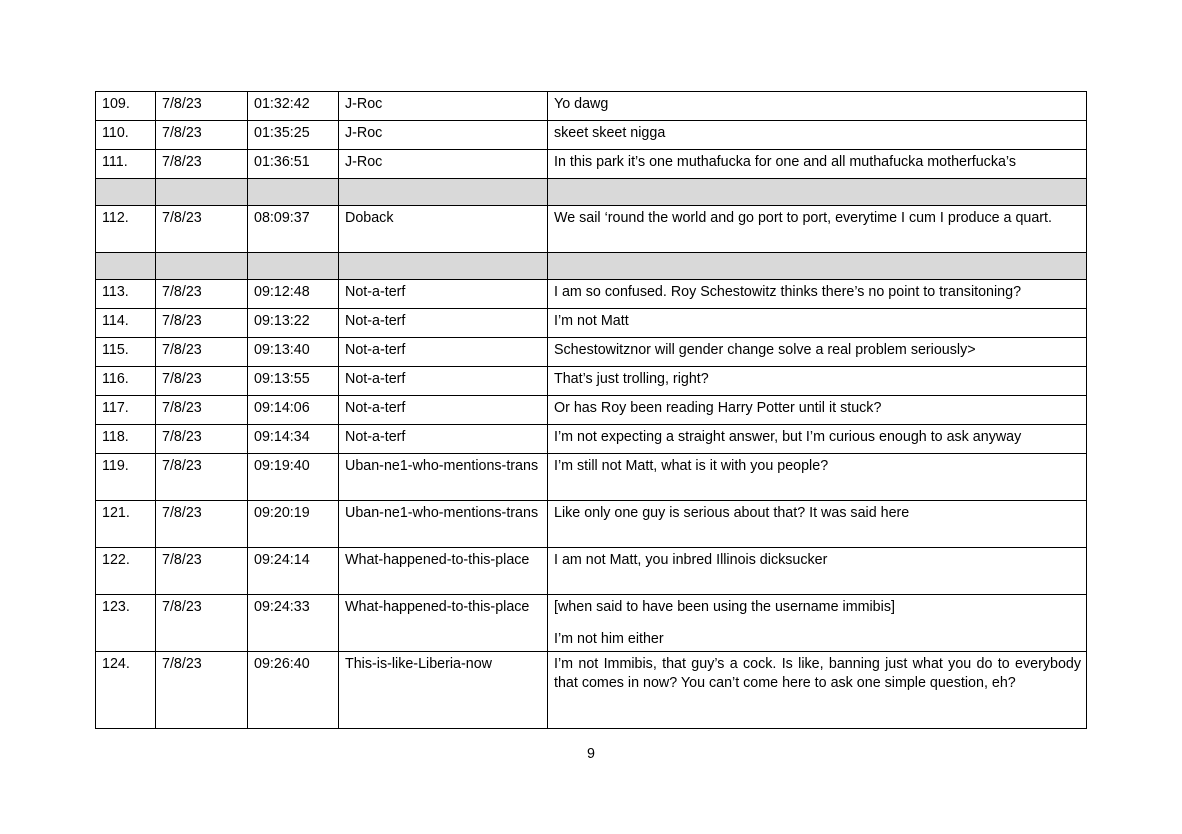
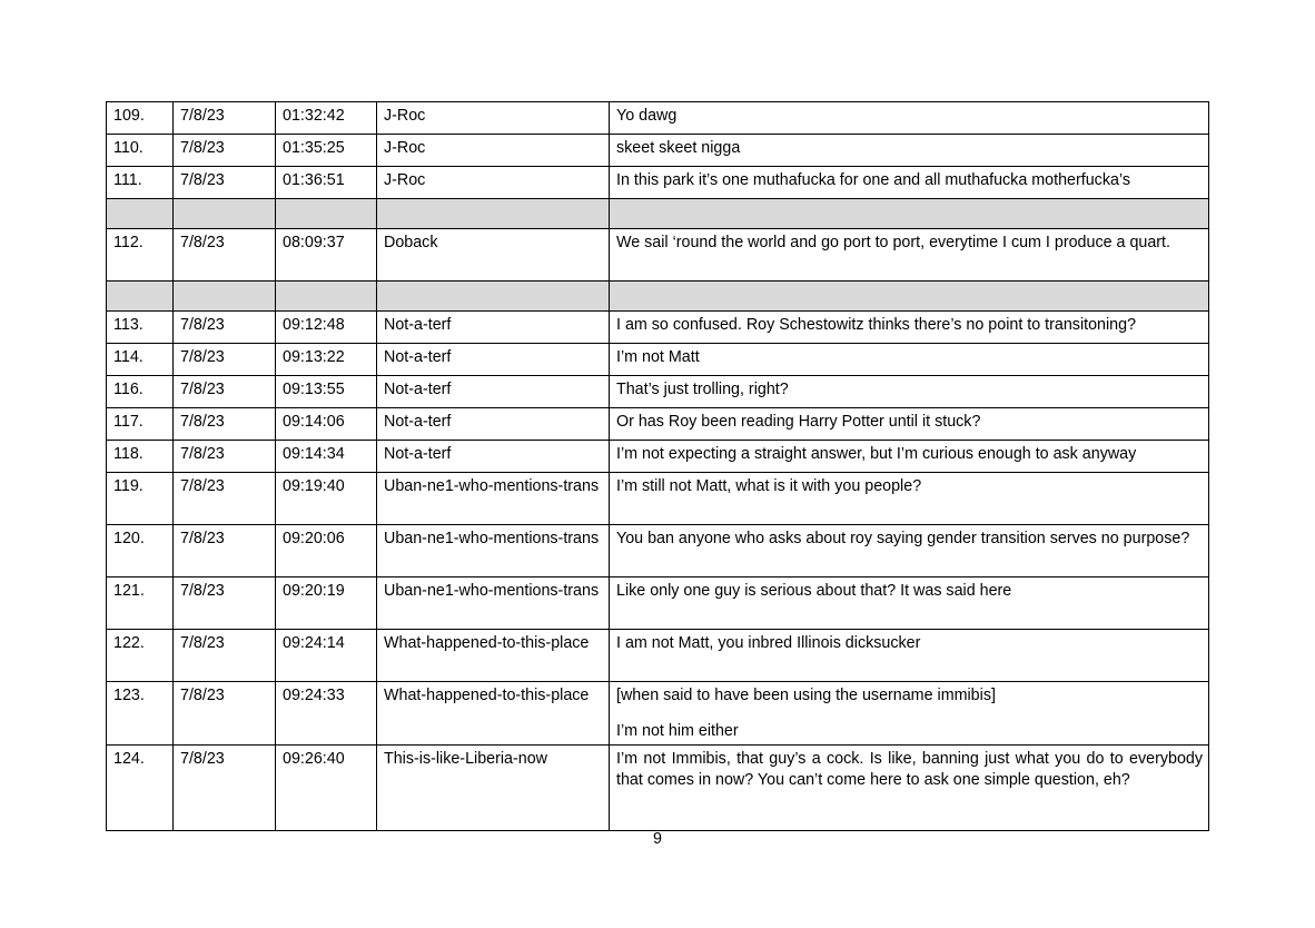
  109.	7/8/23	01:32:42	J-Roc	Yo dawg
  110.	7/8/23	01:35:25	J-Roc	skeet skeet nigga
  111.	7/8/23	01:36:51	J-Roc	In this park it’s one muthafucka for one and all muthafucka motherfucka’s
  112.	7/8/23	08:09:37	Doback	We sail ‘round the world and go port to port, everytime I cum I produce a quart.
  113.	7/8/23	09:12:48	Not-a-terf	I am so confused. Roy Schestowitz thinks there’s no point to transitoning?
  114.	7/8/23	09:13:22	Not-a-terf	I’m not Matt
- 115.	7/8/23	09:13:40	Not-a-terf	Schestowitznor will gender change solve a real problem seriously>
  116.	7/8/23	09:13:55	Not-a-terf	That’s just trolling, right?
  117.	7/8/23	09:14:06	Not-a-terf	Or has Roy been reading Harry Potter until it stuck?
  118.	7/8/23	09:14:34	Not-a-terf	I’m not expecting a straight answer, but I’m curious enough to ask anyway
  119.	7/8/23	09:19:40	Uban-ne1-who-mentions-trans	I’m still not Matt, what is it with you people?
+ 120.	7/8/23	09:20:06	Uban-ne1-who-mentions-trans	You ban anyone who asks about roy saying gender transition serves no purpose?
  121.	7/8/23	09:20:19	Uban-ne1-who-mentions-trans	Like only one guy is serious about that? It was said here
  122.	7/8/23	09:24:14	What-happened-to-this-place	I am not Matt, you inbred Illinois dicksucker
  123.	7/8/23	09:24:33	What-happened-to-this-place	[when said to have been using the username immibis]I’m not him either
  124.	7/8/23	09:26:40	This-is-like-Liberia-now	I’m not Immibis, that guy’s a cock. Is like, banning just what you do to everybody that comes in now? You can’t come here to ask one simple question, eh?
  9
